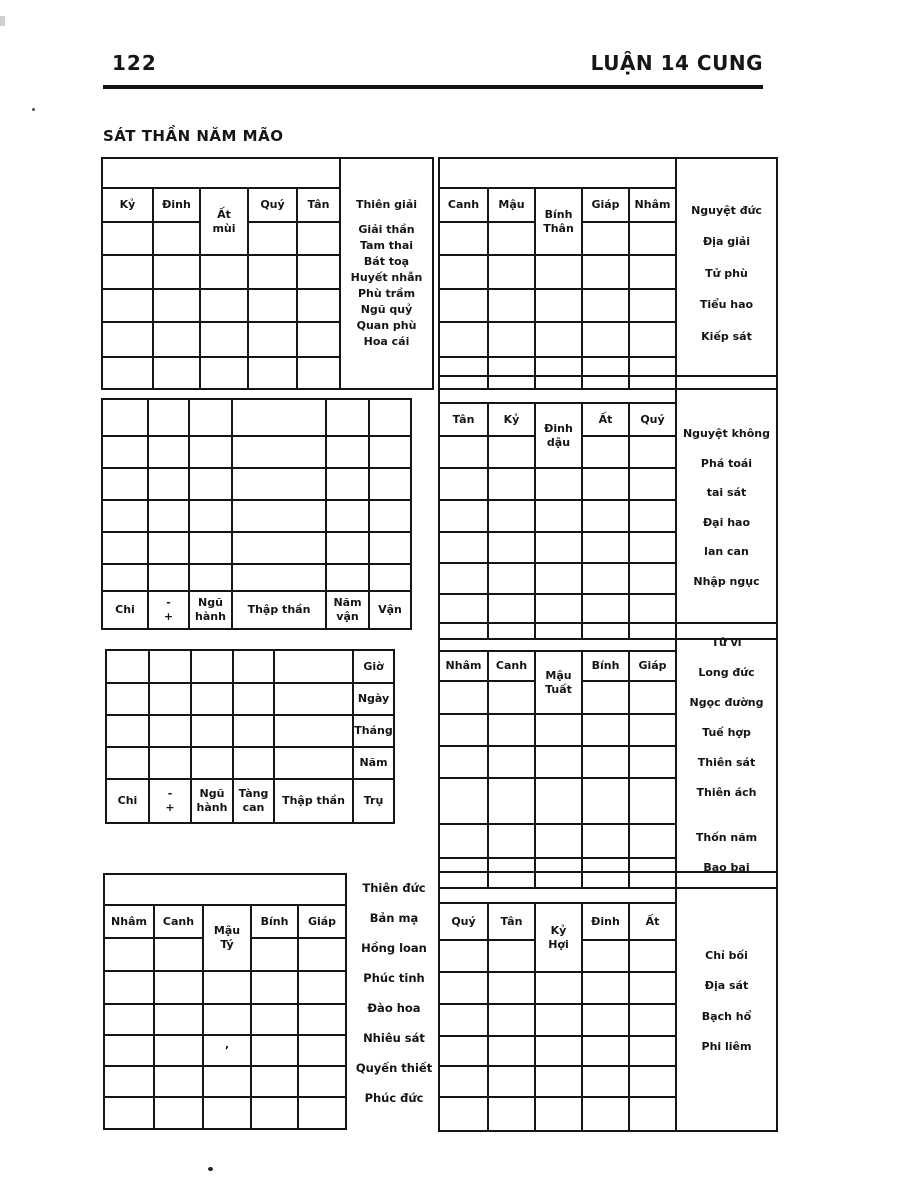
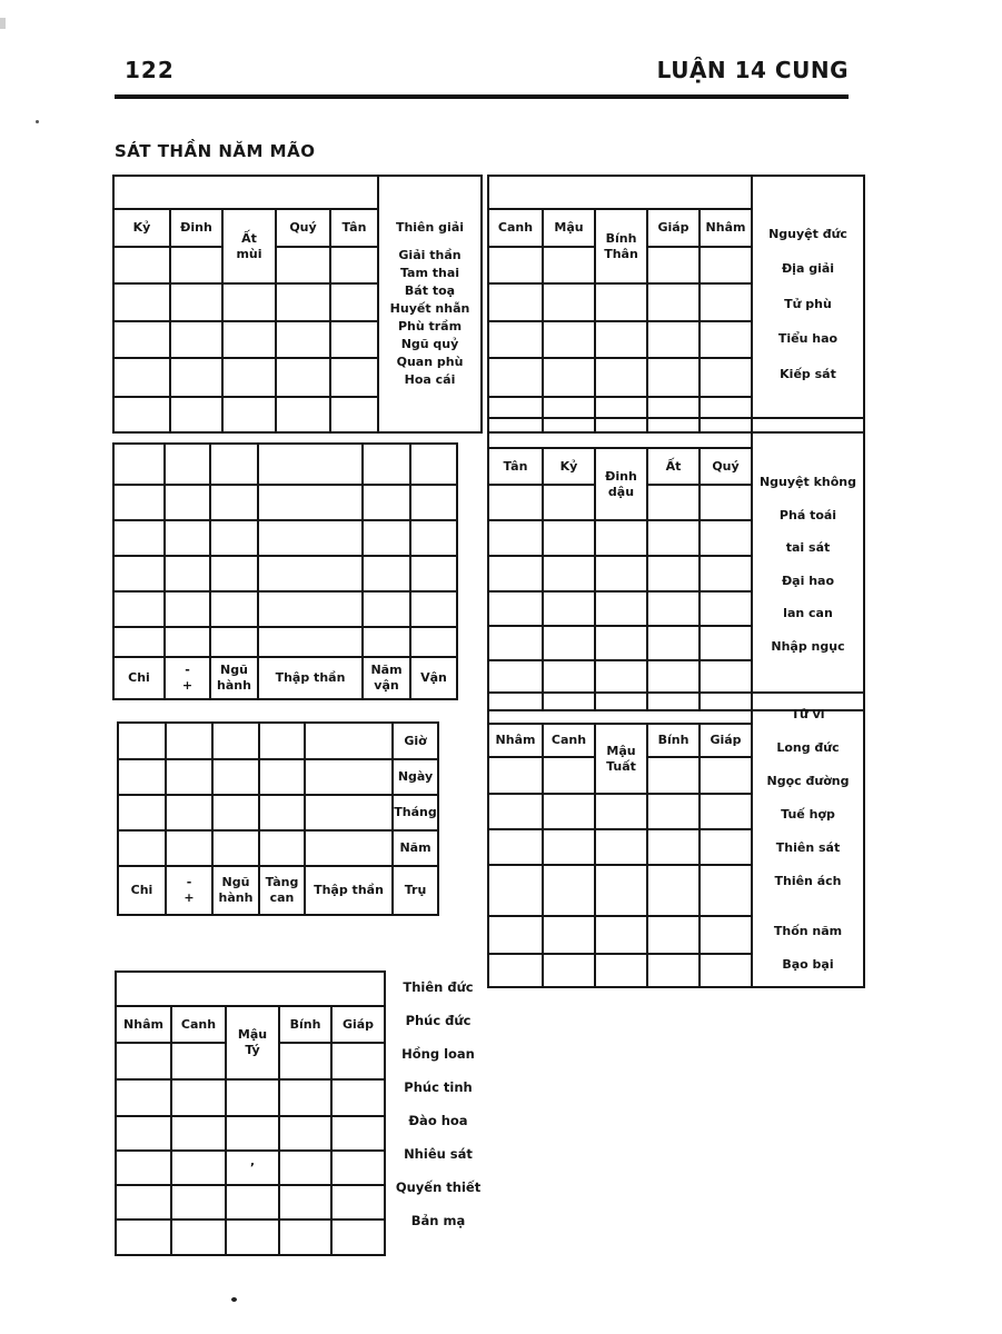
  122
  LUẬN 14 CUNG
  SÁT THẦN NĂM MÃO
  	Thiên giảiGiải thầnTam thaiBát toạHuyết nhẫnPhù trầmNgũ quỷQuan phùHoa cái
  Kỷ	Đinh	Ất mùi	Quý	Tân
  	Nguyệt đứcĐịa giảiTử phùTiểu haoKiếp sát
  Canh	Mậu	Bính Thân	Giáp	Nhâm
  	Nguyệt khôngPhá toáitai sátĐại haolan canNhập ngục
  Tân	Kỷ	Đinh dậu	Ất	Quý
  	Tử viLong đứcNgọc đườngTuế hợpThiên sátThiên áchThốn nămBạo bại
  Nhâm	Canh	Mậu Tuất	Bính	Giáp
- 	Chỉ bốiĐịa sátBạch hổPhi liêm
- Quý	Tân	Kỷ Hợi	Đinh	Ất
  Chi	- +	Ngũ hành	Thập thần	Năm vận	Vận
  					Giờ
  					Ngày
  					Tháng
  					Năm
  Chi	- +	Ngũ hành	Tàng can	Thập thần	Trụ
  Nhâm	Canh	Mậu Tý	Bính	Giáp
  		’
  Thiên đức
- Bản mạ
+ Phúc đức
  Hồng loan
  Phúc tinh
  Đào hoa
  Nhiêu sát
  Quyến thiết
- Phúc đức
+ Bản mạ
